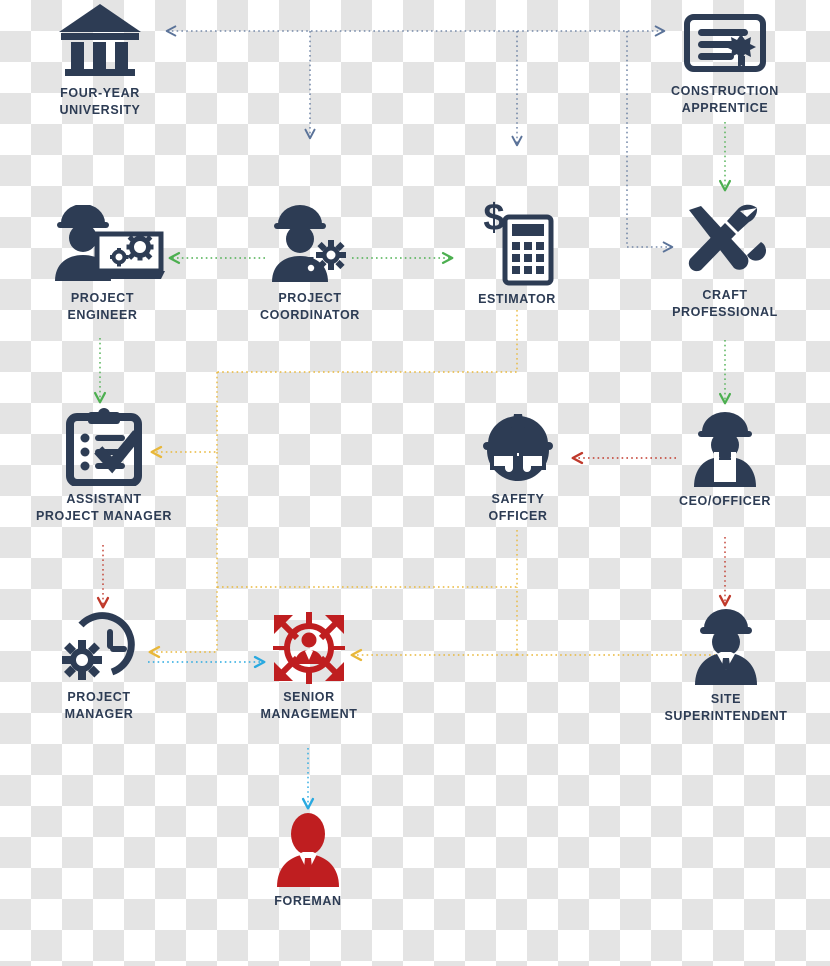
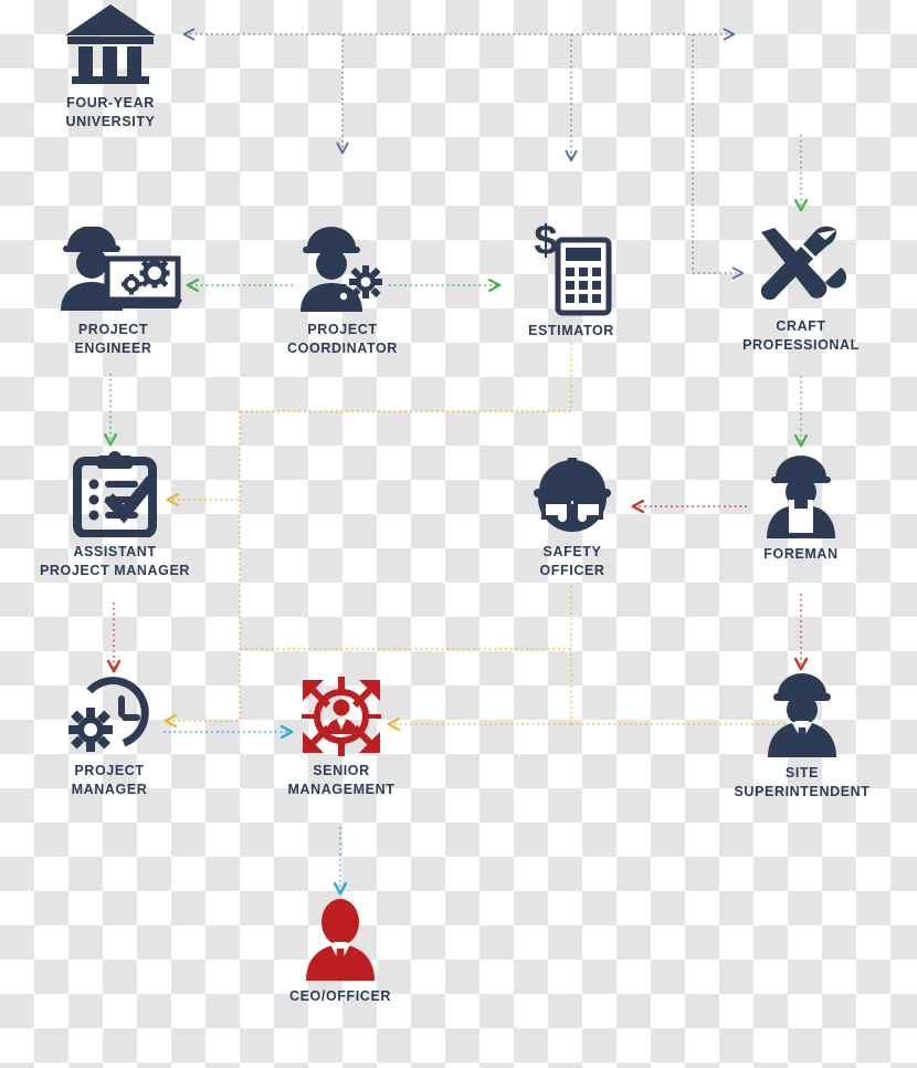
  FOUR-YEAR
  UNIVERSITY
- CONSTRUCTION
- APPRENTICE
  PROJECT
  ENGINEER
  PROJECT
  COORDINATOR
  $
  ESTIMATOR
  CRAFT
  PROFESSIONAL
  ASSISTANT
  PROJECT MANAGER
  SAFETY
  OFFICER
- CEO/OFFICER
+ FOREMAN
  PROJECT
  MANAGER
  SENIOR
  MANAGEMENT
  SITE
  SUPERINTENDENT
- FOREMAN
+ CEO/OFFICER
